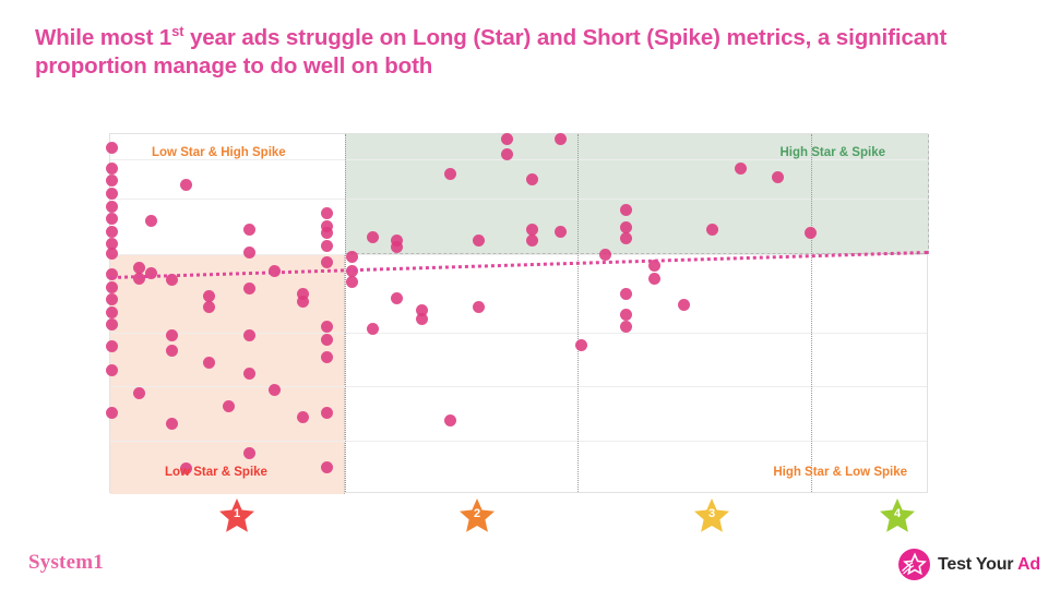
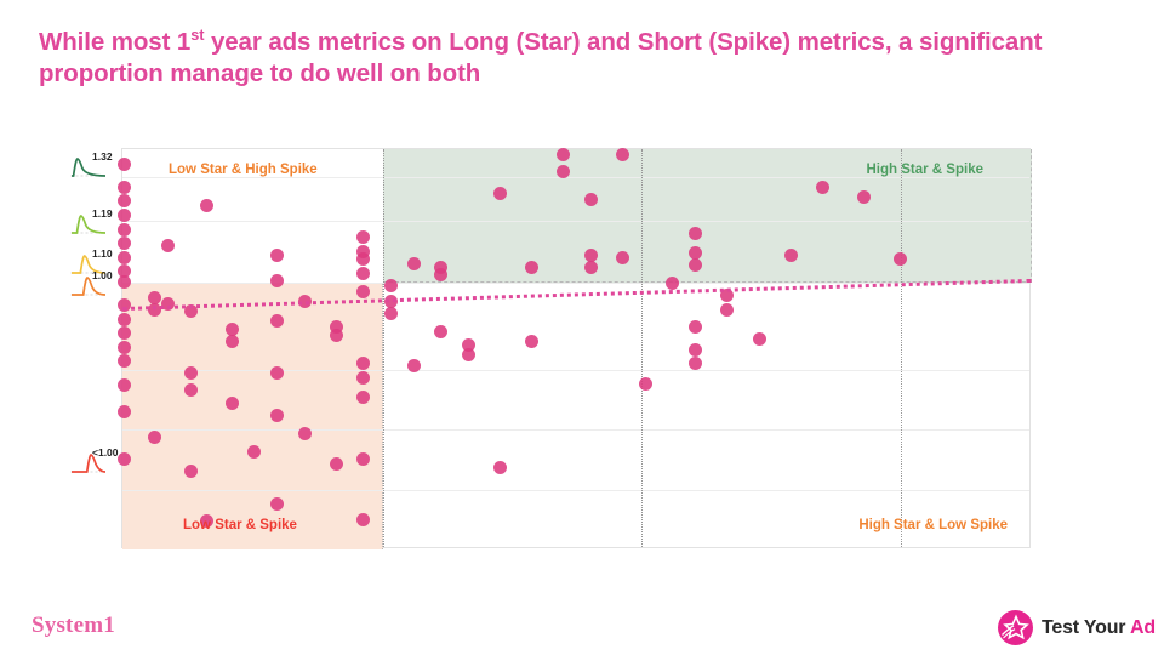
- While most 1st year ads struggle on Long (Star) and Short (Spike) metrics, a significant proportion manage to do well on both
+ While most 1st year ads metrics on Long (Star) and Short (Spike) metrics, a significant proportion manage to do well on both
+ 1.32
+ 1.19
+ 1.10
+ 1.00
+ <1.00
  Low Star & High Spike
  High Star & Spike
  Low Star & Spike
  High Star & Low Spike
- 1
- 2
- 3
- 4
  System1
  Test Your Ad
